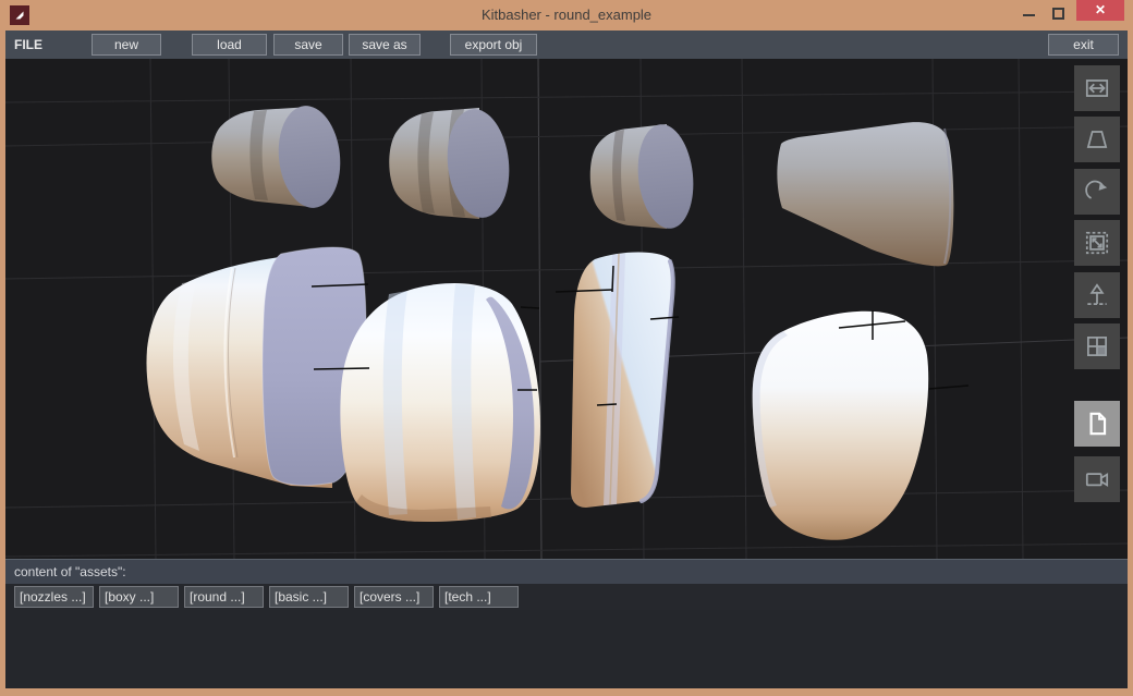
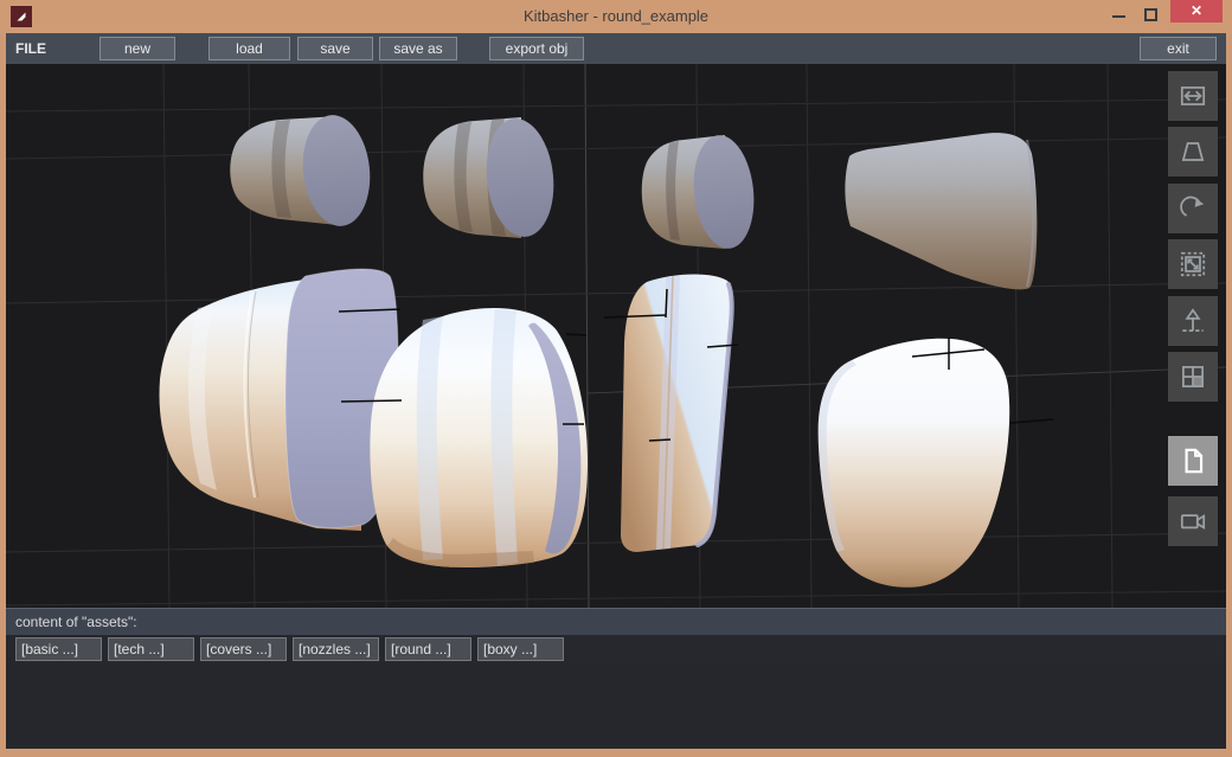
  Kitbasher - round_example
  ✕
  FILE
  new
  load
  save
  save as
  export obj
  exit
  content of "assets":
- [nozzles ...]
+ [basic ...]
- [boxy ...]
+ [tech ...]
- [round ...]
+ [covers ...]
- [basic ...]
+ [nozzles ...]
- [covers ...]
+ [round ...]
- [tech ...]
+ [boxy ...]
